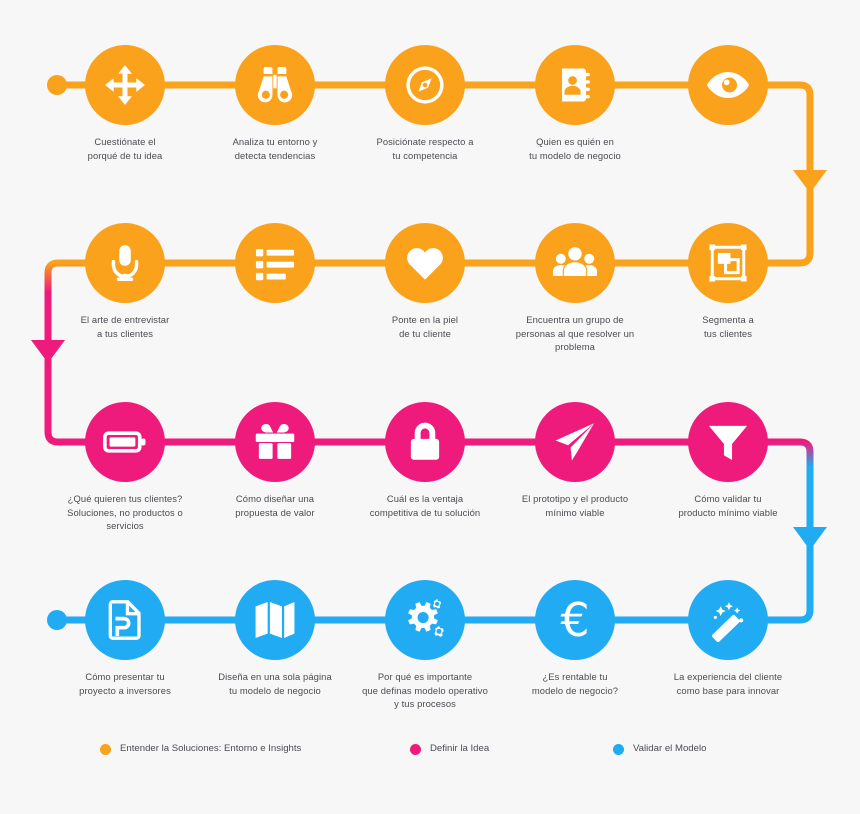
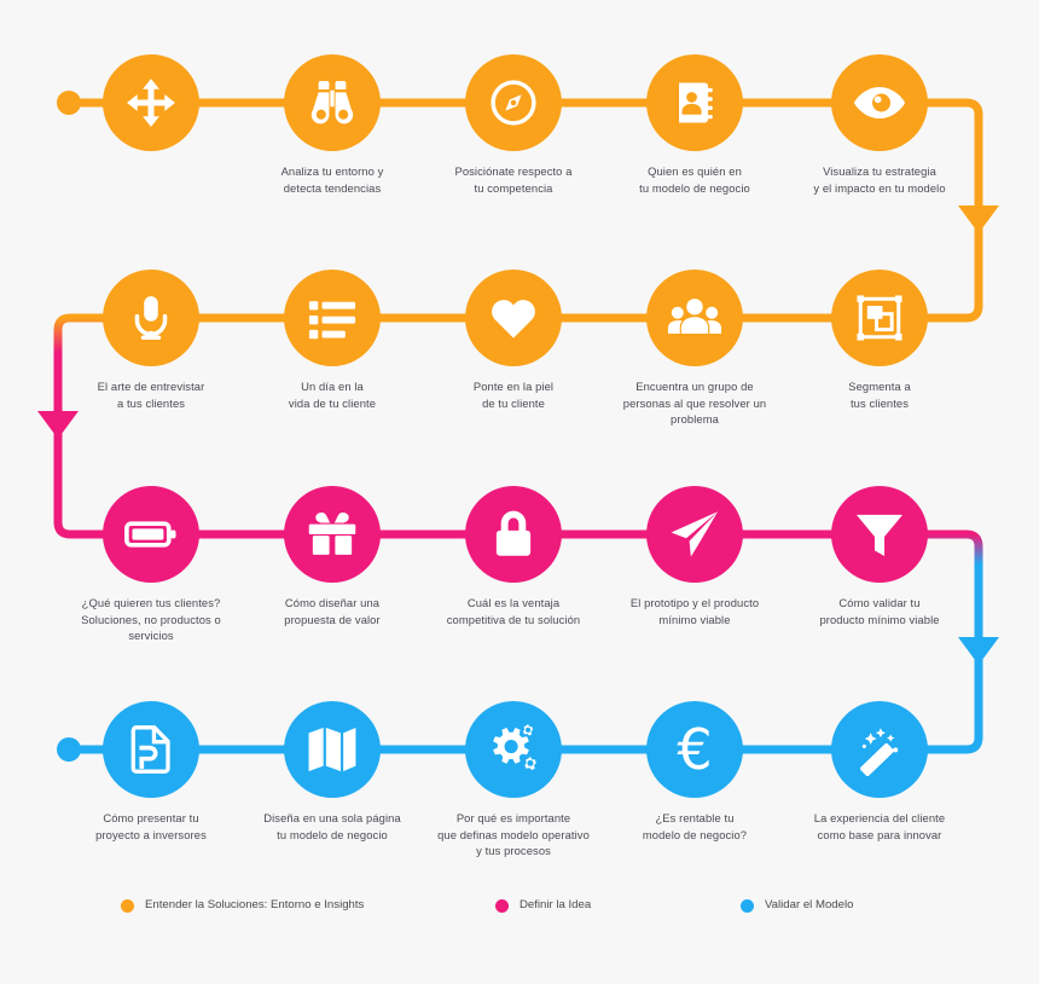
- Cuestiónate el
- porqué de tu idea
  Analiza tu entorno y
  detecta tendencias
  Posiciónate respecto a
  tu competencia
  Quien es quién en
  tu modelo de negocio
+ Visualiza tu estrategia
+ y el impacto en tu modelo
  El arte de entrevistar
  a tus clientes
+ Un día en la
+ vida de tu cliente
  Ponte en la piel
  de tu cliente
  Encuentra un grupo de
  personas al que resolver un
  problema
  Segmenta a
  tus clientes
  ¿Qué quieren tus clientes?
  Soluciones, no productos o
  servicios
  Cómo diseñar una
  propuesta de valor
  Cuál es la ventaja
  competitiva de tu solución
  El prototipo y el producto
  mínimo viable
  Cómo validar tu
  producto mínimo viable
  Cómo presentar tu
  proyecto a inversores
  Diseña en una sola página
  tu modelo de negocio
  Por qué es importante
  que definas modelo operativo
  y tus procesos
  €
  ¿Es rentable tu
  modelo de negocio?
  La experiencia del cliente
  como base para innovar
  Entender la Soluciones: Entorno e Insights
  Definir la Idea
  Validar el Modelo
